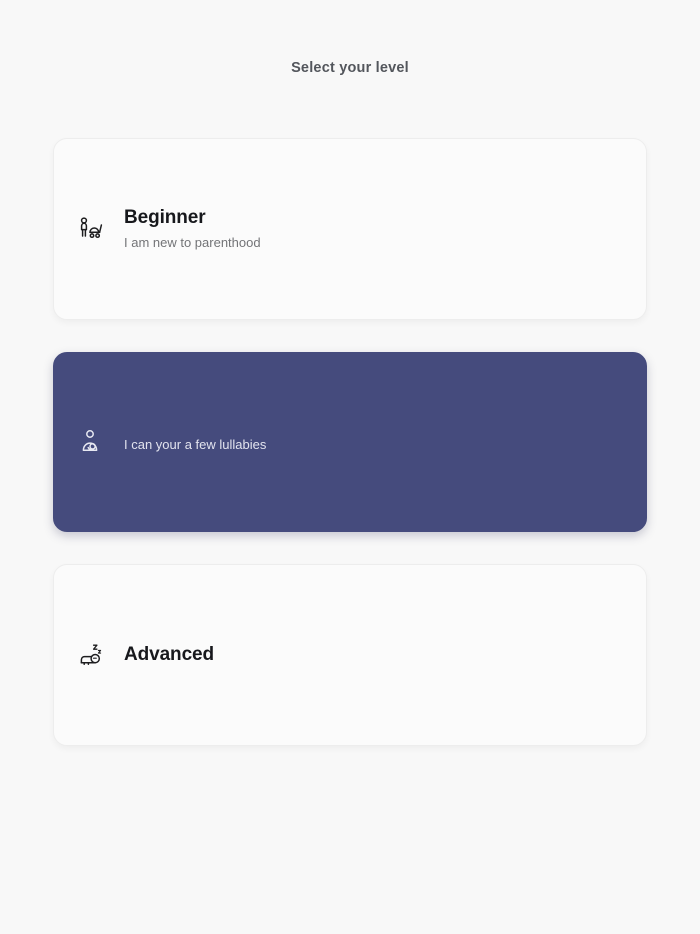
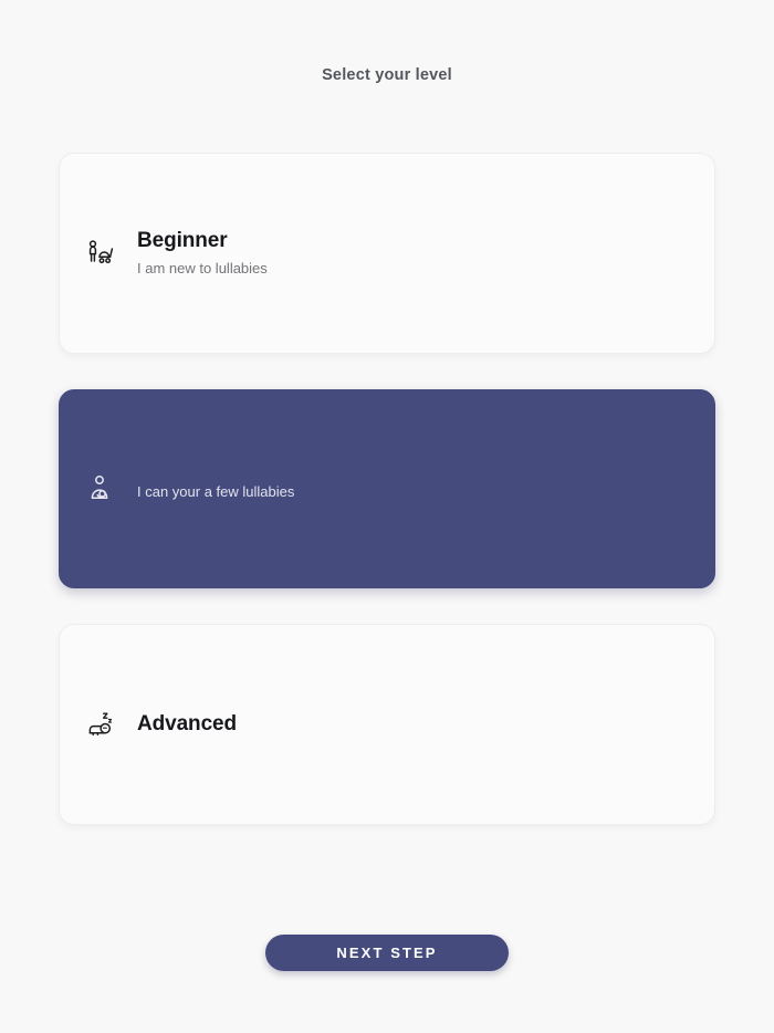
  Select your level
  Beginner
- I am new to parenthood
+ I am new to lullabies
  I can your a few lullabies
  Advanced
+ NEXT STEP
